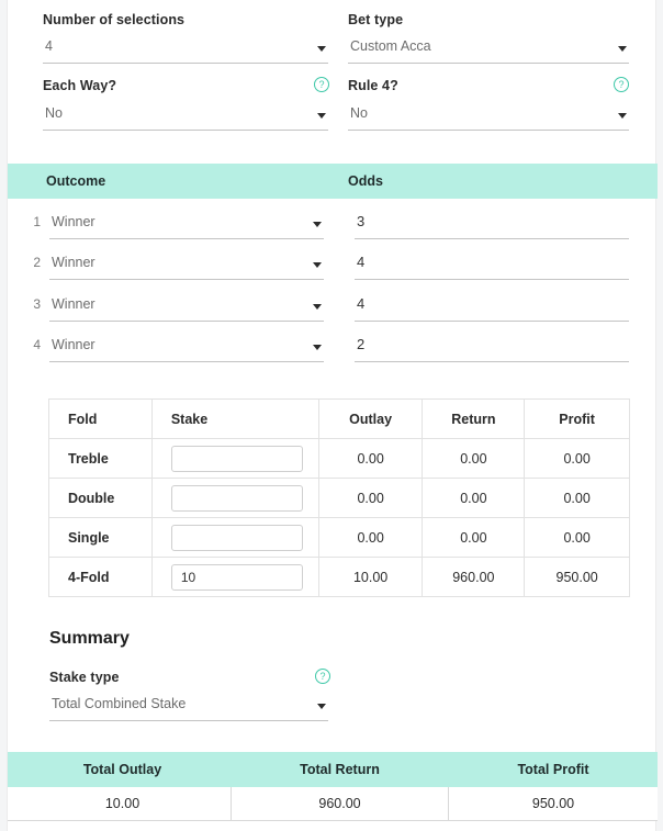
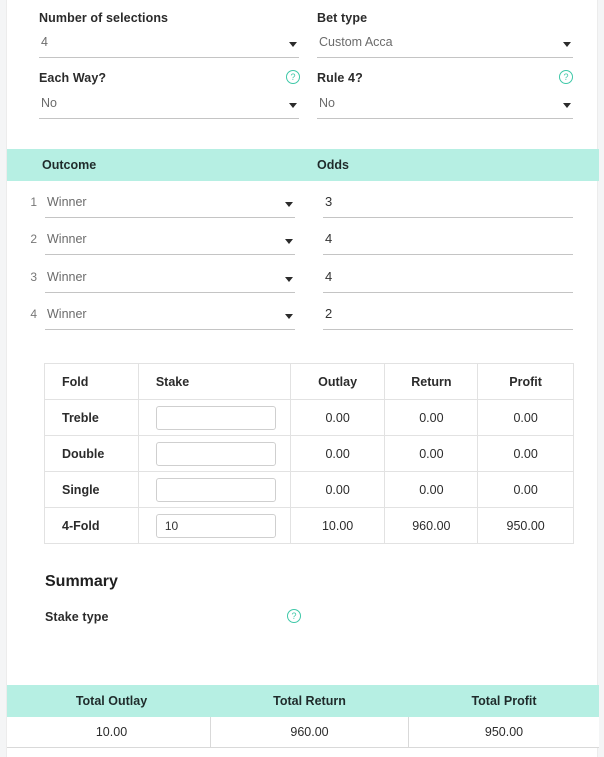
  Number of selections
  4
  Bet type
  Custom Acca
  Each Way?
  ?
  No
  Rule 4?
  ?
  No
  Outcome
  Odds
  1
  Winner
  3
  2
  Winner
  4
  3
  Winner
  4
  4
  Winner
  2
  Fold	Stake	Outlay	Return	Profit
  Treble		0.00	0.00	0.00
  Double		0.00	0.00	0.00
  Single		0.00	0.00	0.00
  4-Fold	10	10.00	960.00	950.00
  Summary
  Stake type
  ?
- Total Combined Stake
  Total Outlay
  Total Return
  Total Profit
  10.00
  960.00
  950.00
